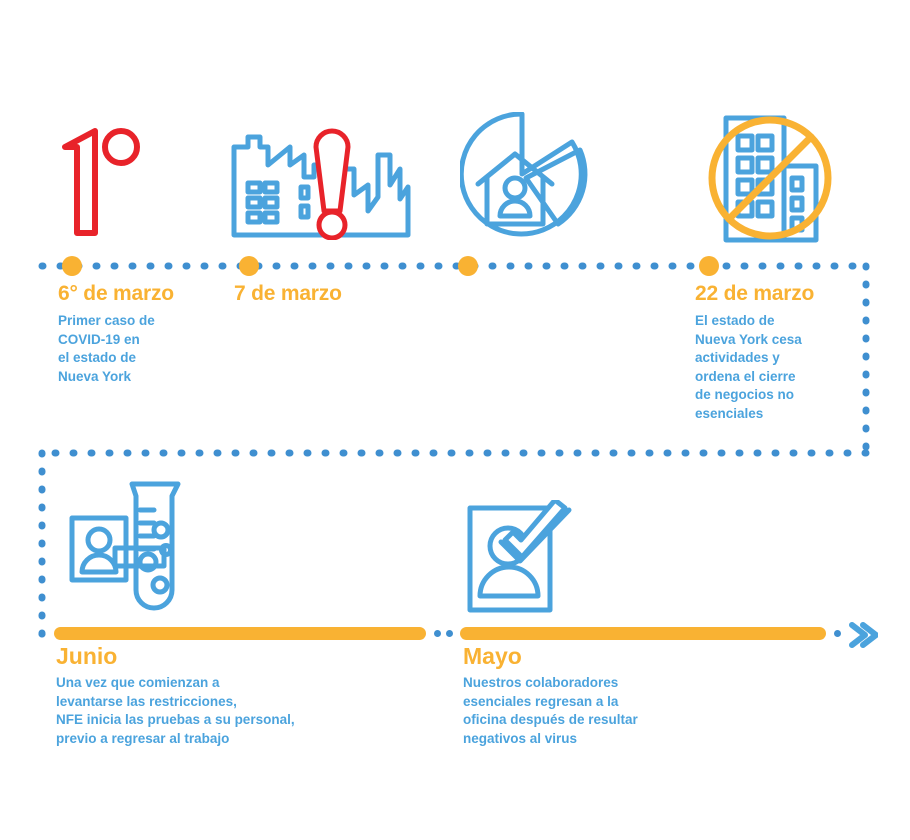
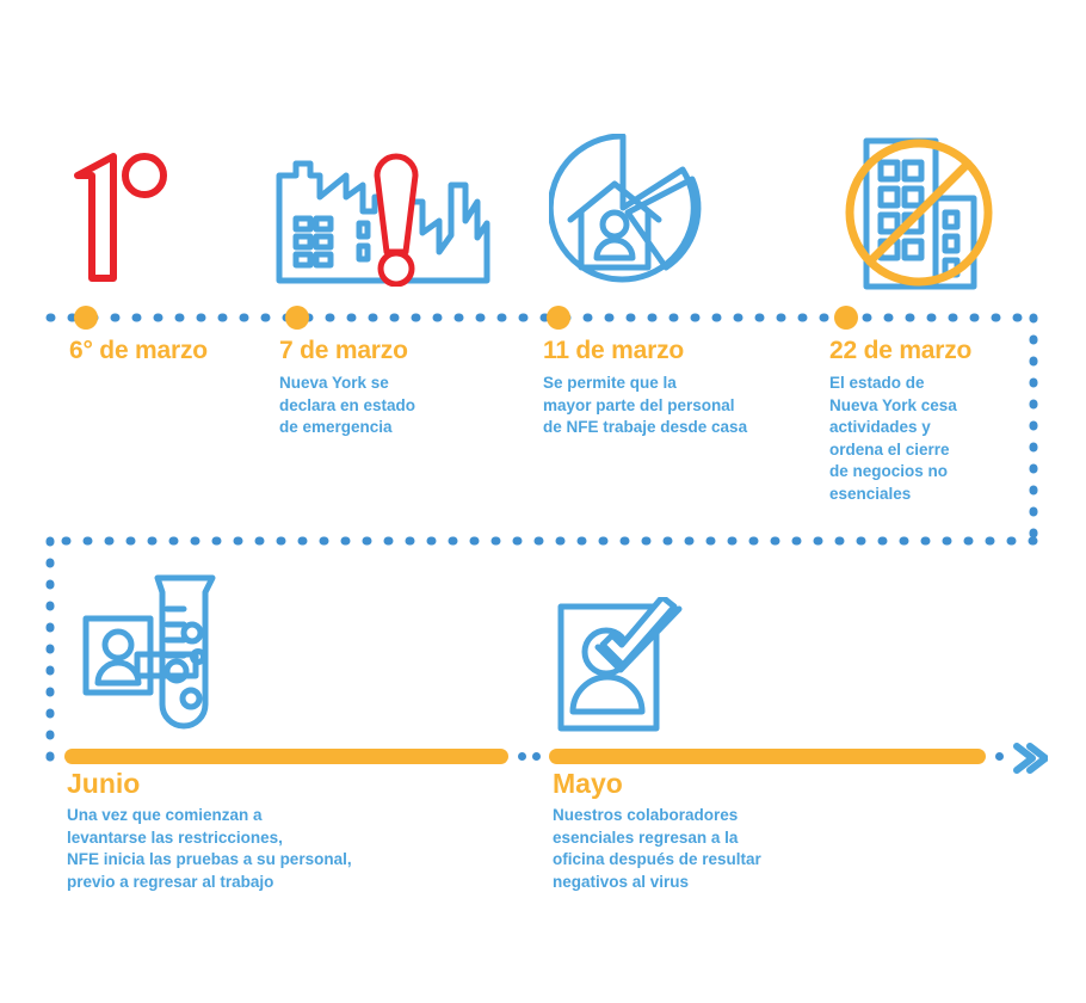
  6° de marzo
- Primer caso de
- COVID-19 en
- el estado de
- Nueva York
  7 de marzo
+ Nueva York se
+ declara en estado
+ de emergencia
+ 11 de marzo
+ Se permite que la
+ mayor parte del personal
+ de NFE trabaje desde casa
  22 de marzo
  El estado de
  Nueva York cesa
  actividades y
  ordena el cierre
  de negocios no
  esenciales
  Junio
  Una vez que comienzan a
  levantarse las restricciones,
  NFE inicia las pruebas a su personal,
  previo a regresar al trabajo
  Mayo
  Nuestros colaboradores
  esenciales regresan a la
  oficina después de resultar
  negativos al virus
